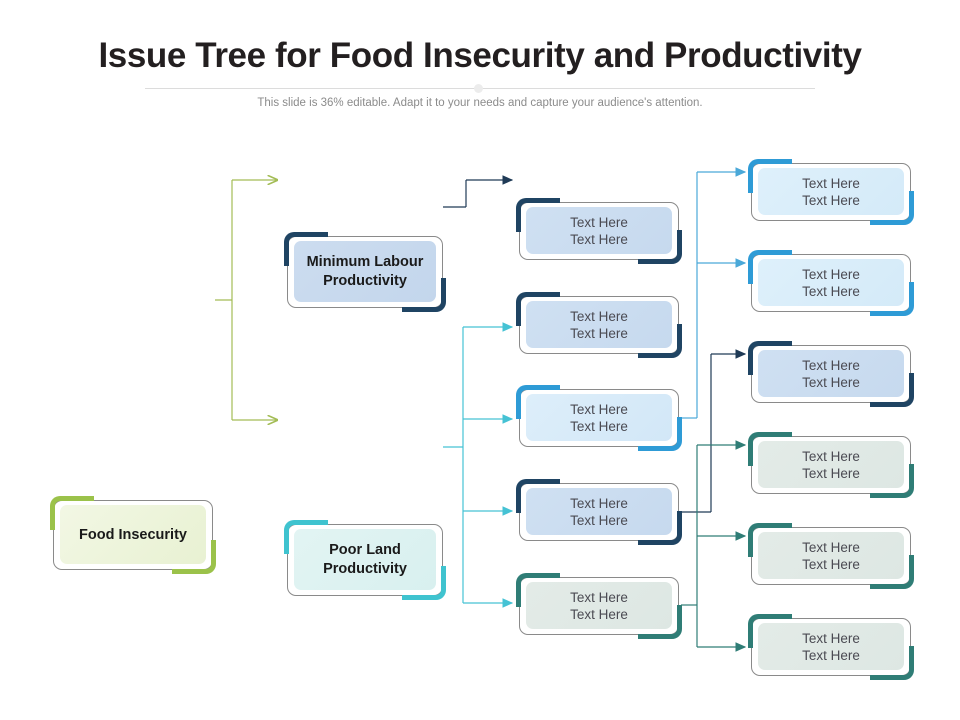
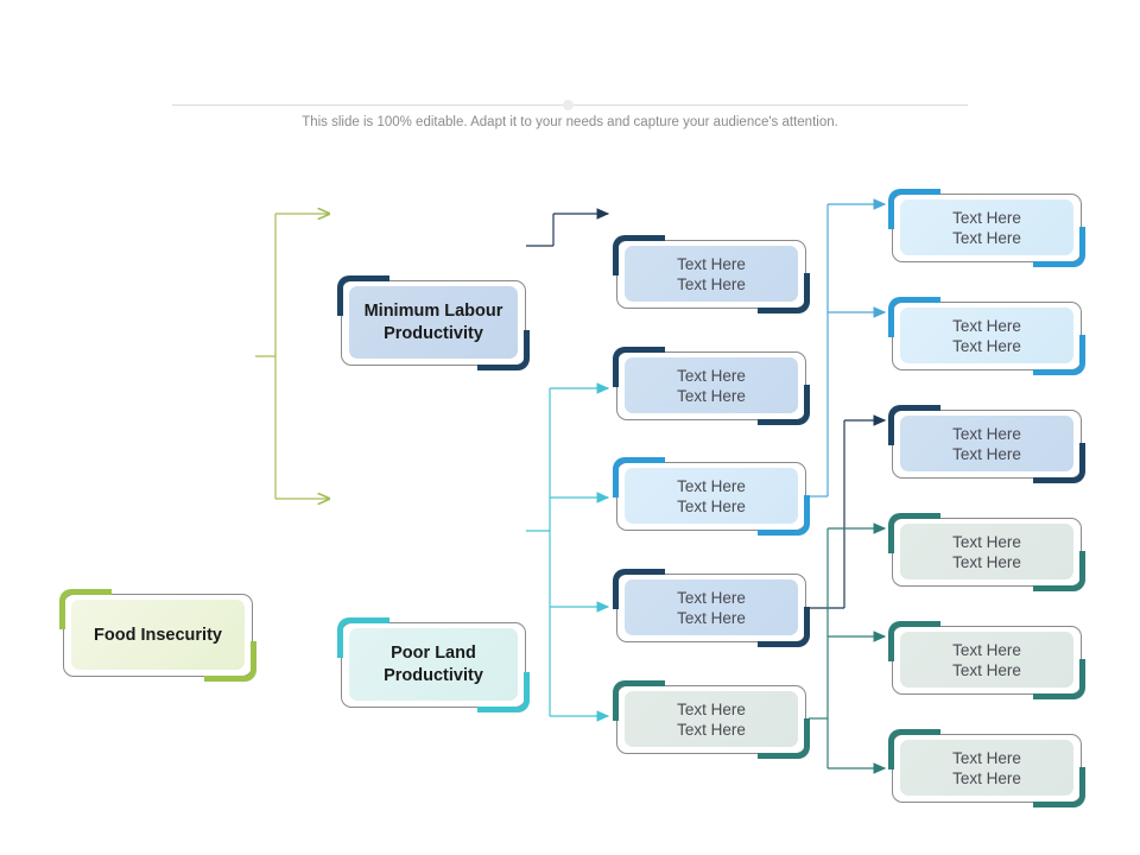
- Issue Tree for Food Insecurity and Productivity
- This slide is 36% editable. Adapt it to your needs and capture your audience's attention.
+ This slide is 100% editable. Adapt it to your needs and capture your audience's attention.
  Food Insecurity
  Minimum Labour
  Productivity
  Poor Land
  Productivity
  Text Here
  Text Here
  Text Here
  Text Here
  Text Here
  Text Here
  Text Here
  Text Here
  Text Here
  Text Here
  Text Here
  Text Here
  Text Here
  Text Here
  Text Here
  Text Here
  Text Here
  Text Here
  Text Here
  Text Here
  Text Here
  Text Here
